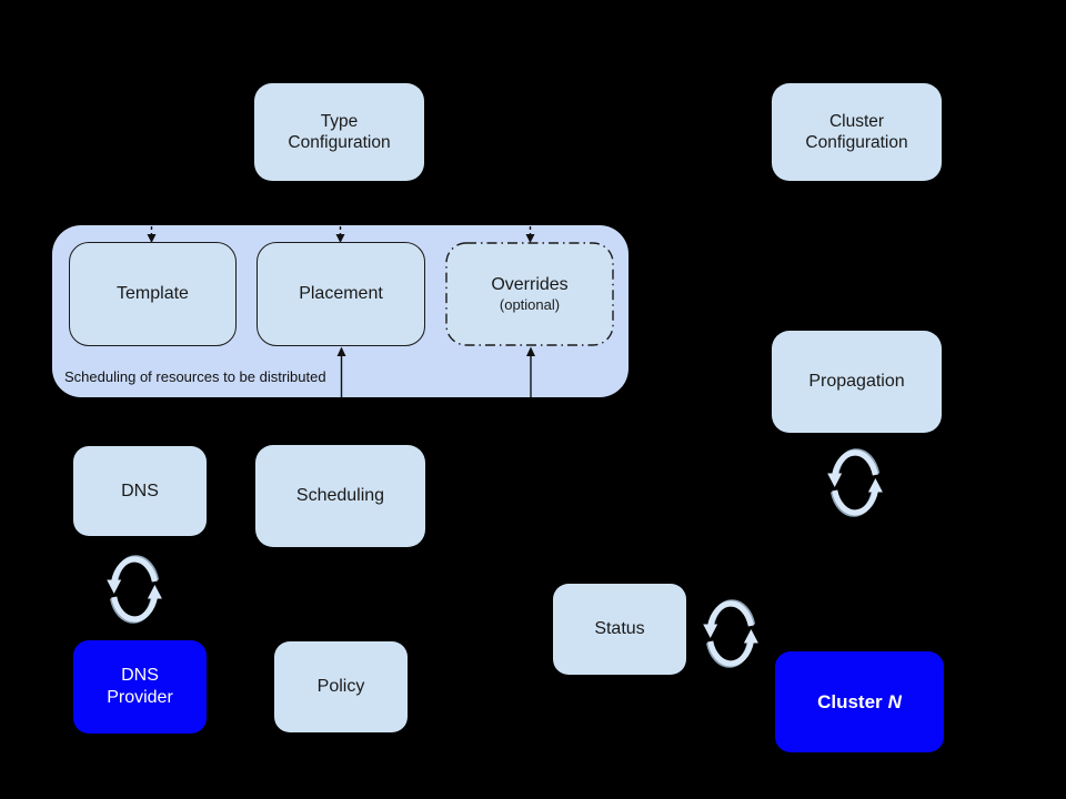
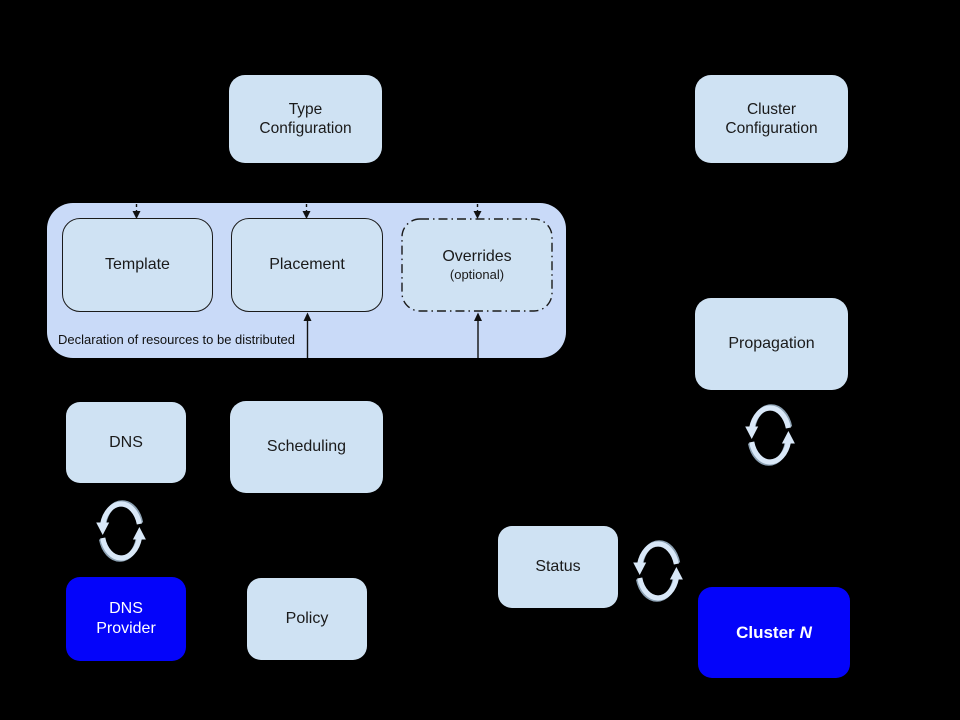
- Scheduling of resources to be distributed
+ Declaration of resources to be distributed
  Type
  Configuration
  Cluster
  Configuration
  Template
  Placement
  Overrides
  (optional)
  DNS
  Scheduling
  DNS
  Provider
  Policy
  Propagation
  Cluster
  N
  Status
